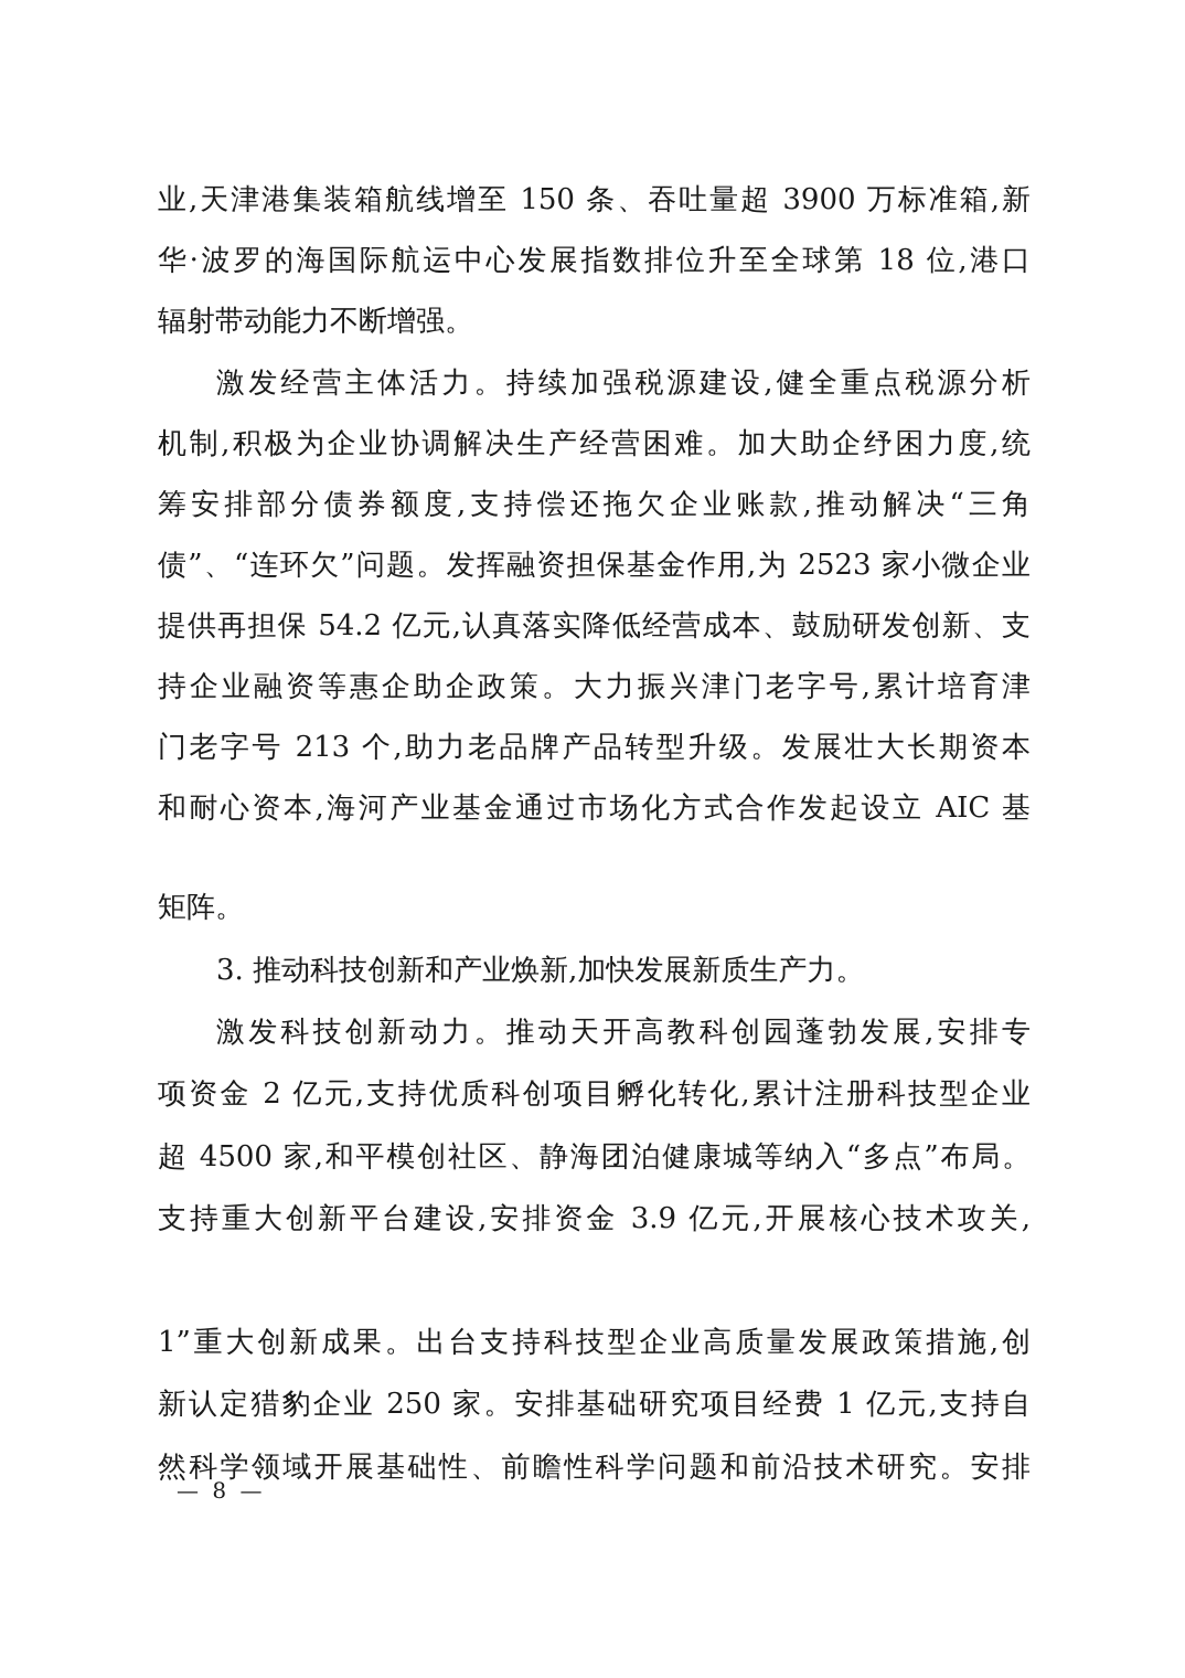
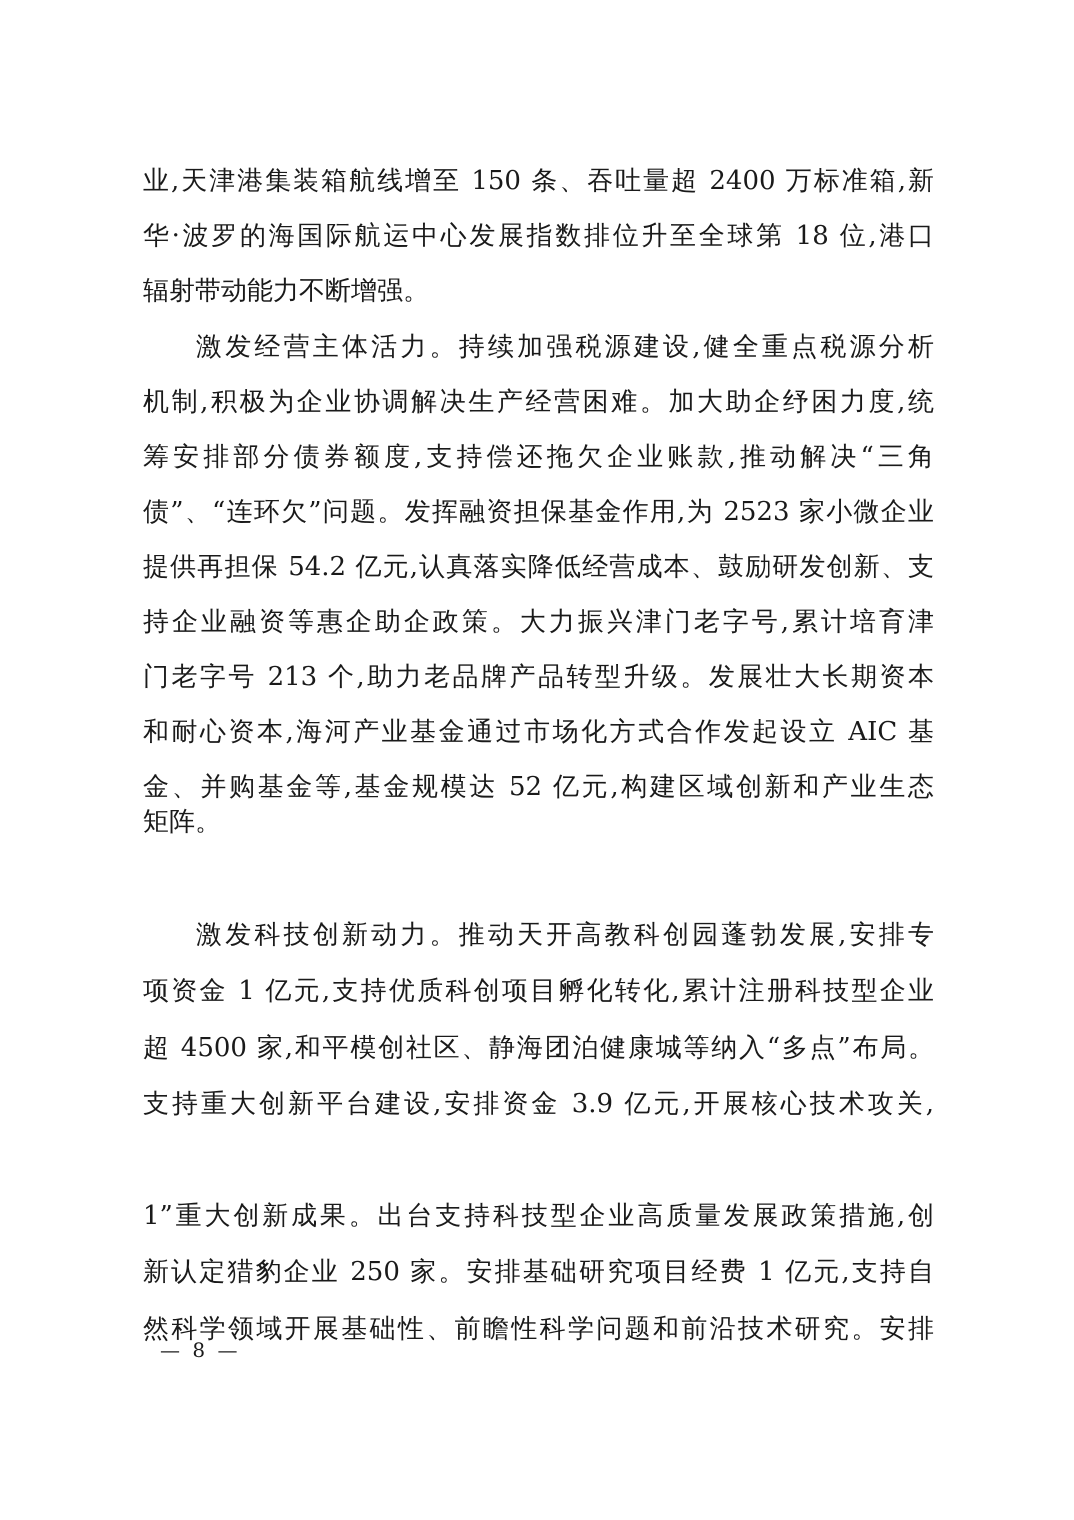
- 业,天津港集装箱航线增至 150 条、吞吐量超 3900 万标准箱,新
+ 业,天津港集装箱航线增至 150 条、吞吐量超 2400 万标准箱,新
  华·波罗的海国际航运中心发展指数排位升至全球第 18 位,港口
  辐射带动能力不断增强。
  激发经营主体活力。持续加强税源建设,健全重点税源分析
  机制,积极为企业协调解决生产经营困难。加大助企纾困力度,统
  筹安排部分债券额度,支持偿还拖欠企业账款,推动解决“三角
  债”、“连环欠”问题。发挥融资担保基金作用,为 2523 家小微企业
  提供再担保 54.2 亿元,认真落实降低经营成本、鼓励研发创新、支
  持企业融资等惠企助企政策。大力振兴津门老字号,累计培育津
  门老字号 213 个,助力老品牌产品转型升级。发展壮大长期资本
  和耐心资本,海河产业基金通过市场化方式合作发起设立 AIC 基
+ 金、并购基金等,基金规模达 52 亿元,构建区域创新和产业生态
  矩阵。
- 3. 推动科技创新和产业焕新,加快发展新质生产力。
  激发科技创新动力。推动天开高教科创园蓬勃发展,安排专
- 项资金 2 亿元,支持优质科创项目孵化转化,累计注册科技型企业
+ 项资金 1 亿元,支持优质科创项目孵化转化,累计注册科技型企业
  超 4500 家,和平模创社区、静海团泊健康城等纳入“多点”布局。
  支持重大创新平台建设,安排资金 3.9 亿元,开展核心技术攻关,
  1”重大创新成果。出台支持科技型企业高质量发展政策措施,创
  新认定猎豹企业 250 家。安排基础研究项目经费 1 亿元,支持自
  然科学领域开展基础性、前瞻性科学问题和前沿技术研究。安排
  — 8 —
